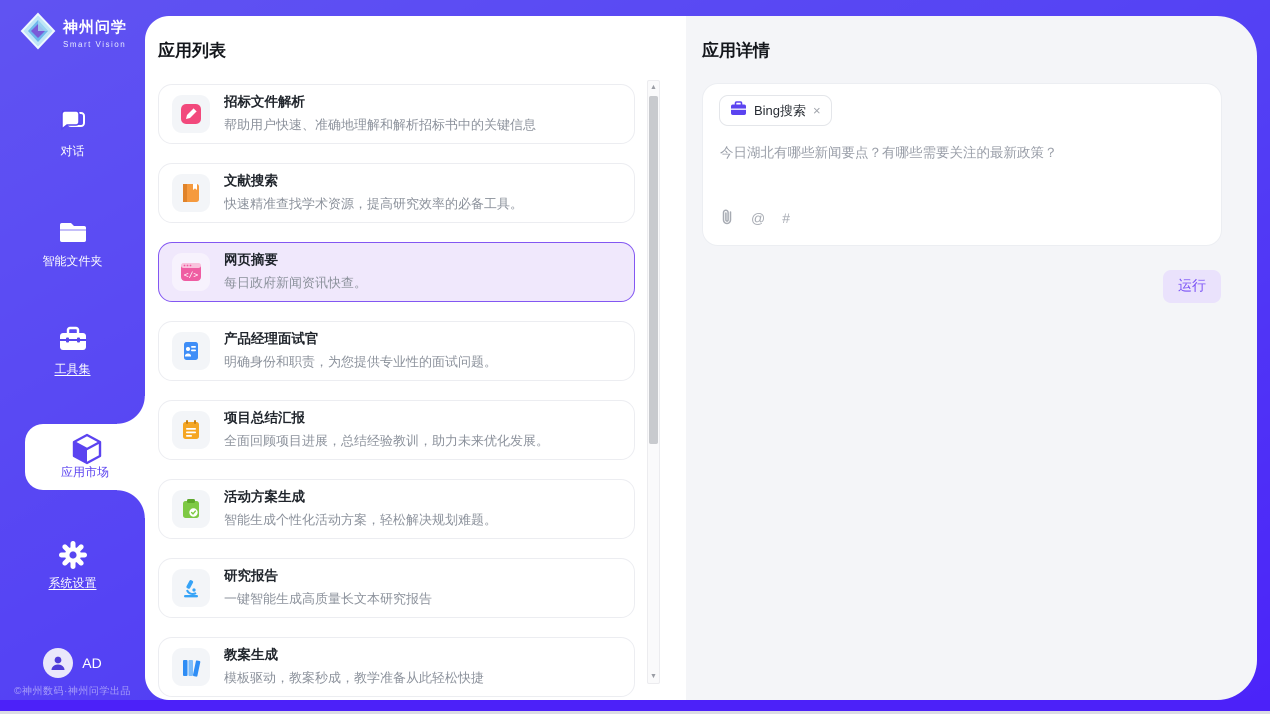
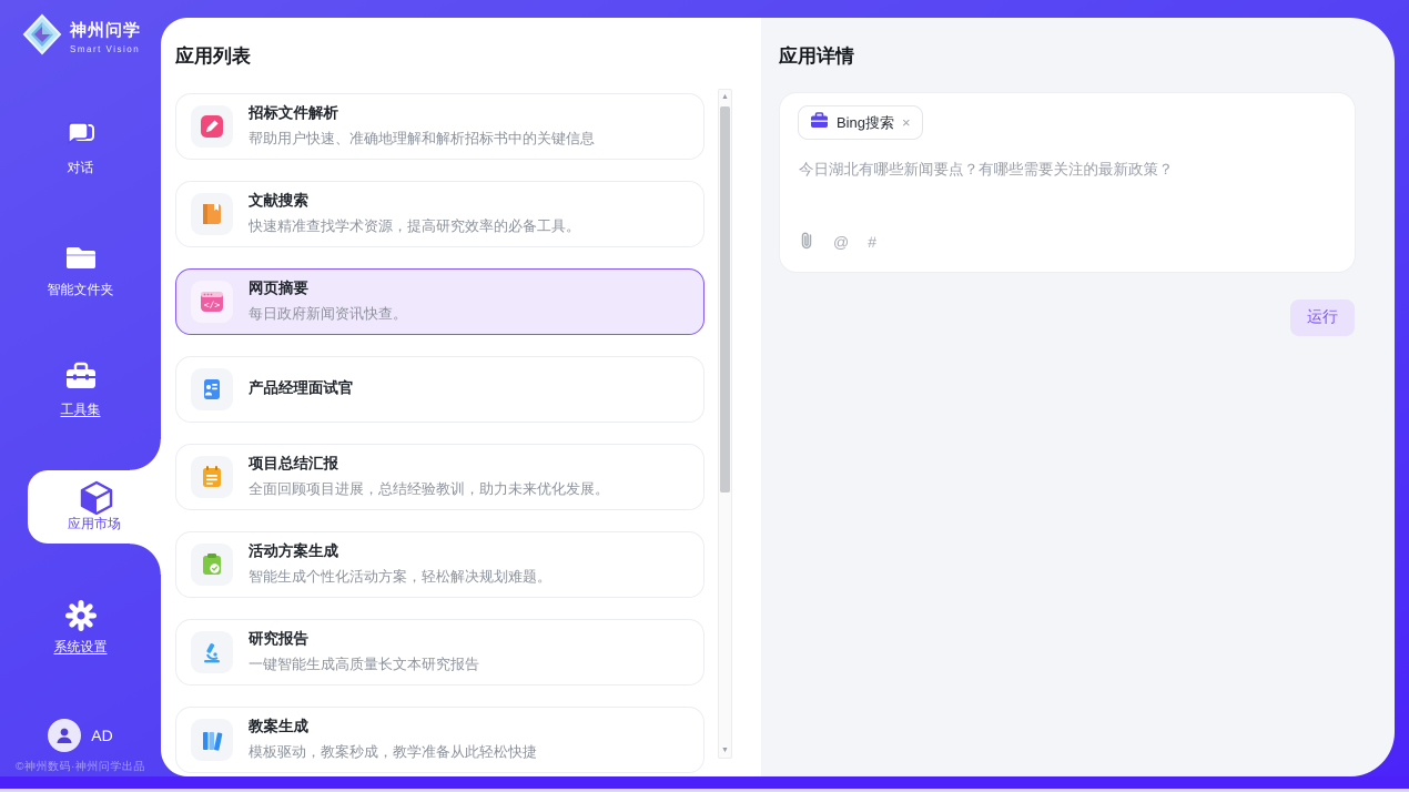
  神州问学
  Smart Vision
  对话
  智能文件夹
  工具集
  应用市场
  系统设置
  AD
  ©神州数码·神州问学出品
  应用列表
  招标文件解析
  帮助用户快速、准确地理解和解析招标书中的关键信息
  文献搜索
  快速精准查找学术资源，提高研究效率的必备工具。
  </>
  网页摘要
  每日政府新闻资讯快查。
  产品经理面试官
- 明确身份和职责，为您提供专业性的面试问题。
  项目总结汇报
  全面回顾项目进展，总结经验教训，助力未来优化发展。
  活动方案生成
  智能生成个性化活动方案，轻松解决规划难题。
  研究报告
  一键智能生成高质量长文本研究报告
  教案生成
  模板驱动，教案秒成，教学准备从此轻松快捷
  应用详情
  Bing搜索
  ×
  今日湖北有哪些新闻要点？有哪些需要关注的最新政策？
  @
  #
  运行
